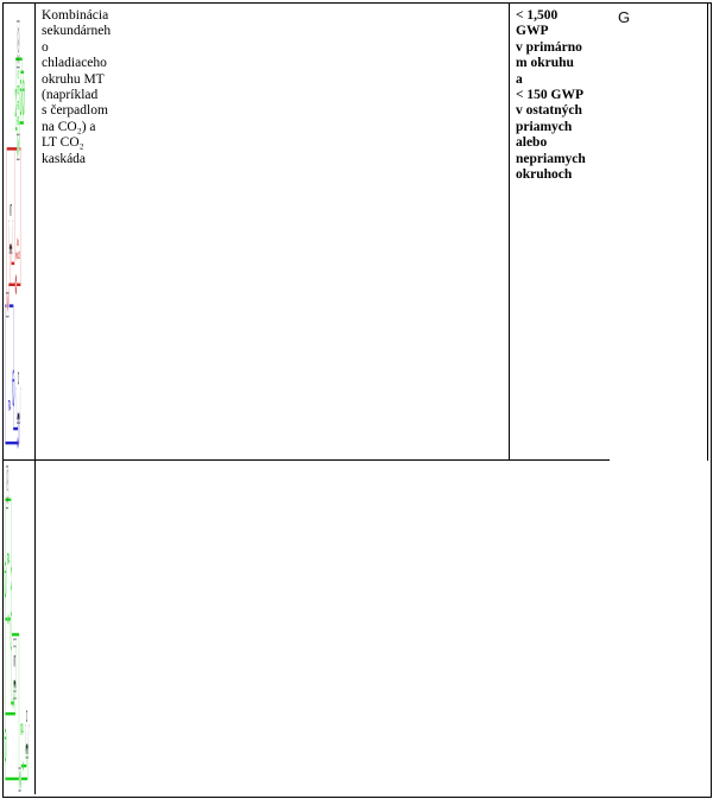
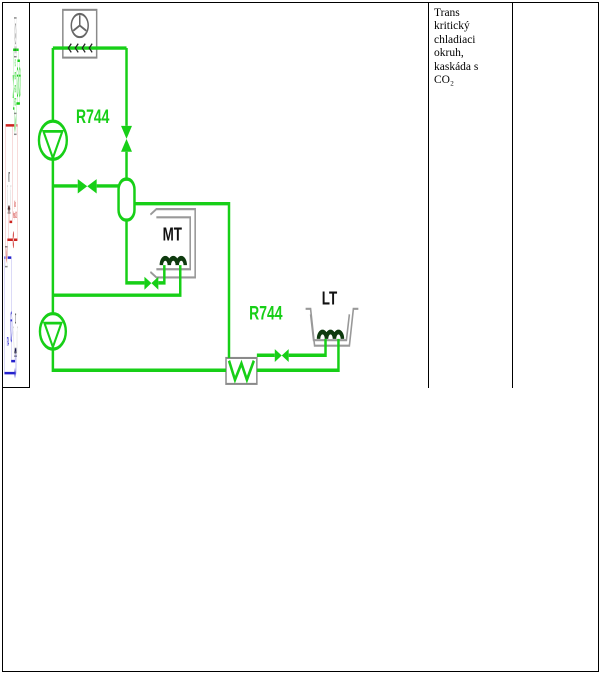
  HC
- R717
+ HFO
  HFC
- HFO
+ R717
  MT
  LT
  Glycol
  Pumped CO2
  R744
- Kombinácia
- sekundárneh
- o
- chladiaceho
- okruhu MT
- (napríklad
- s čerpadlom
- na CO₂) a
- LT CO₂
- kaskáda
- < 1,500
- GWP
- v primárno
- m okruhu
- a
- < 150 GWP
- v ostatných
- priamych
- alebo
- nepriamych
- okruhoch
- G
  R744
  R744
  MT
  LT
+ Trans
+ kritický
+ chladiaci
+ okruh,
+ kaskáda s
+ CO₂
